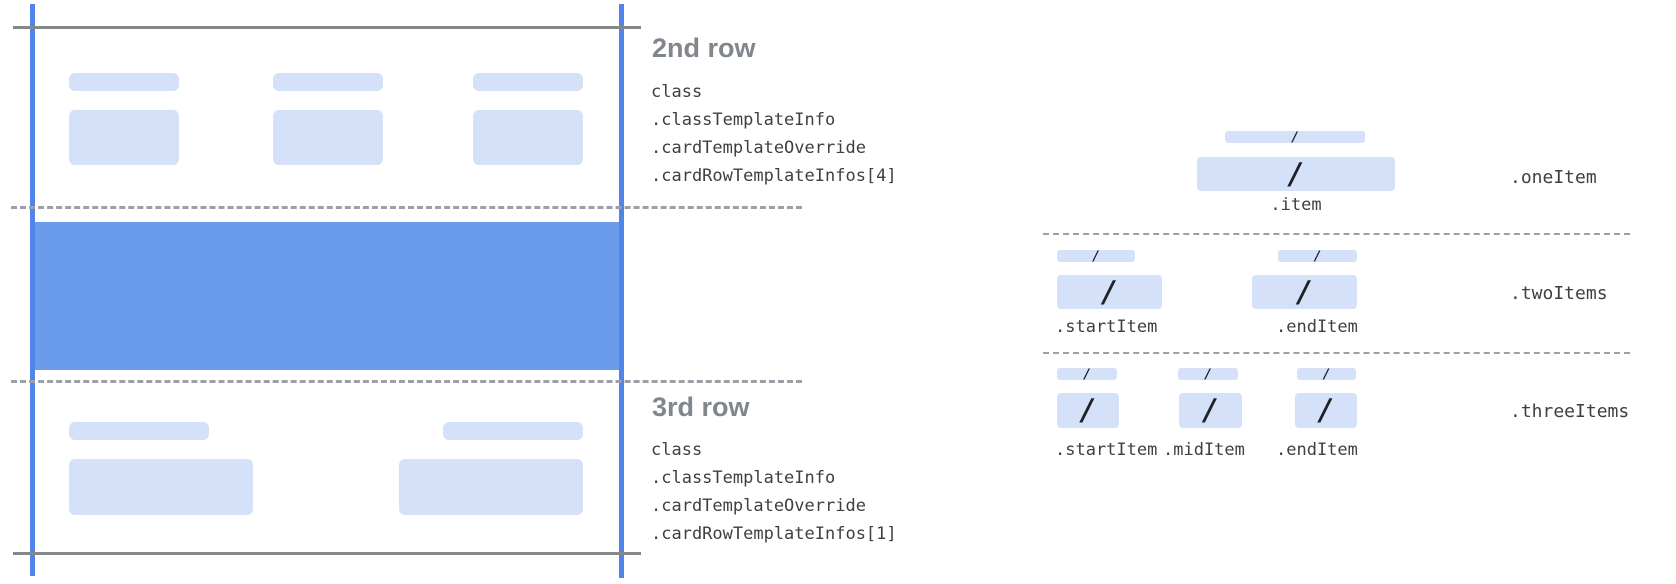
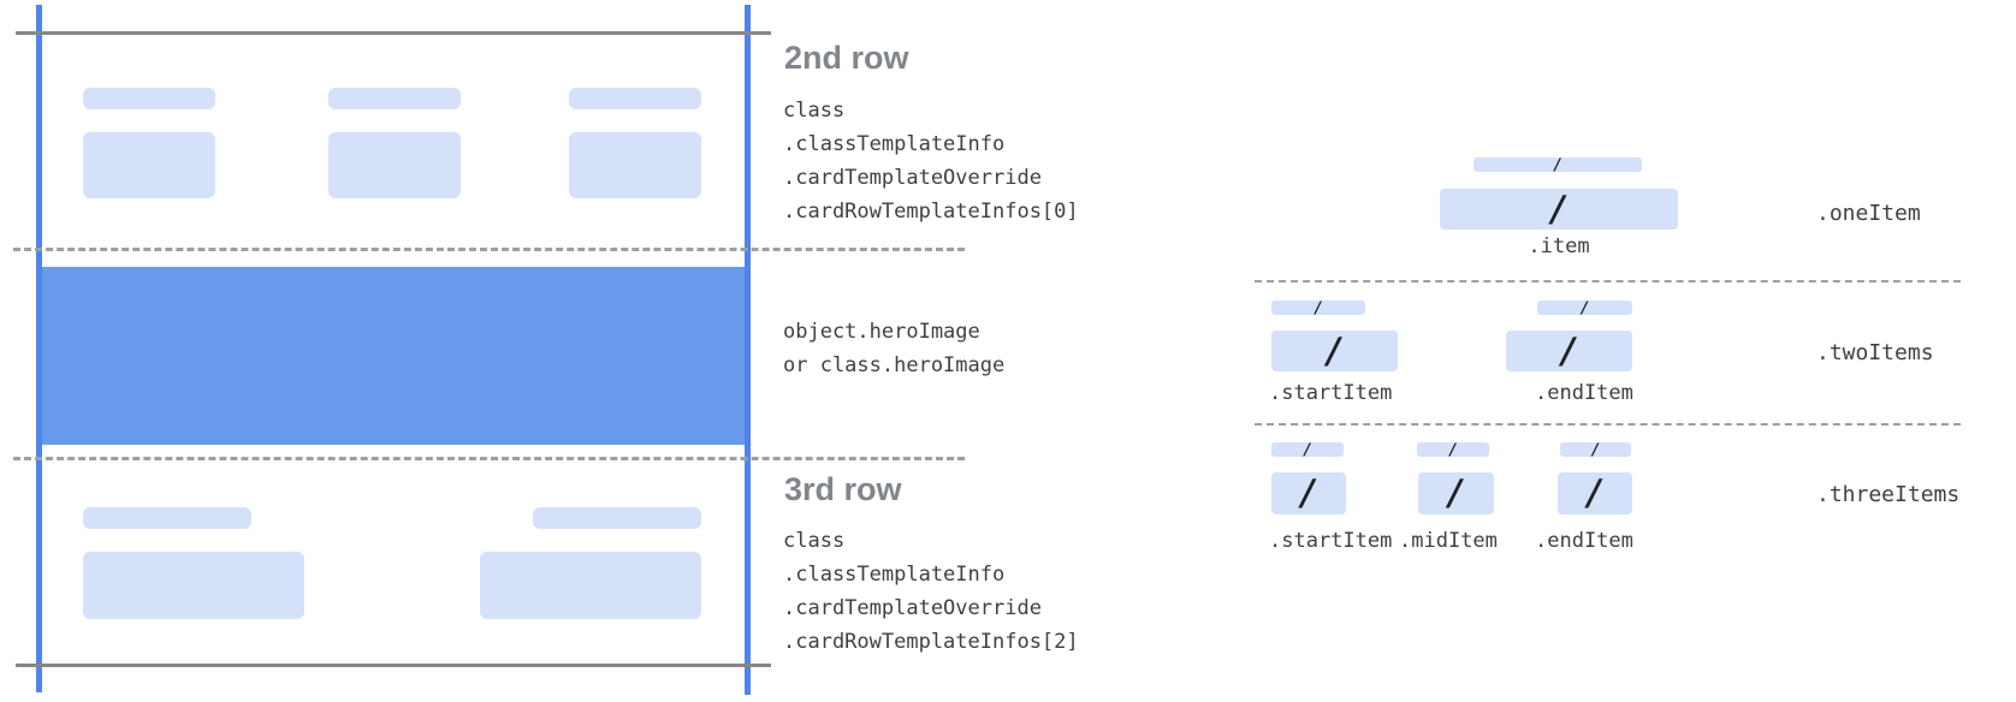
  2nd row
  class
  .classTemplateInfo
  .cardTemplateOverride
- .cardRowTemplateInfos[4]
+ .cardRowTemplateInfos[0]
+ object.heroImage
+ or class.heroImage
  3rd row
  class
  .classTemplateInfo
  .cardTemplateOverride
- .cardRowTemplateInfos[1]
+ .cardRowTemplateInfos[2]
  /
  /
  .item
  .oneItem
  /
  /
  /
  /
  .startItem
  .endItem
  .twoItems
  /
  /
  /
  /
  /
  /
  .startItem
  .midItem
  .endItem
  .threeItems
